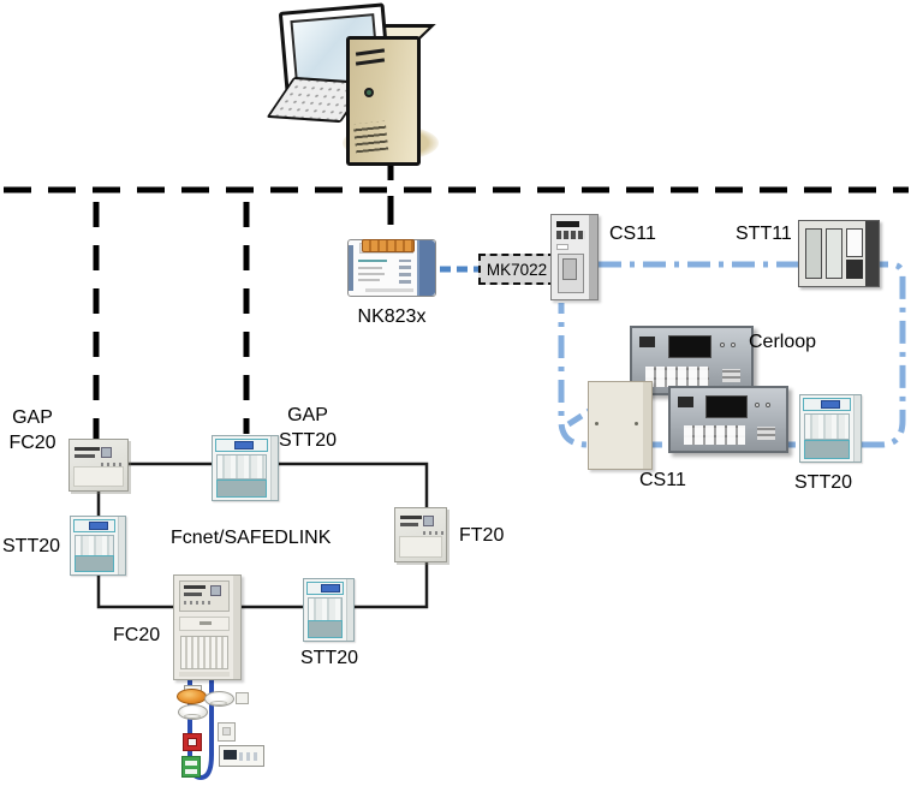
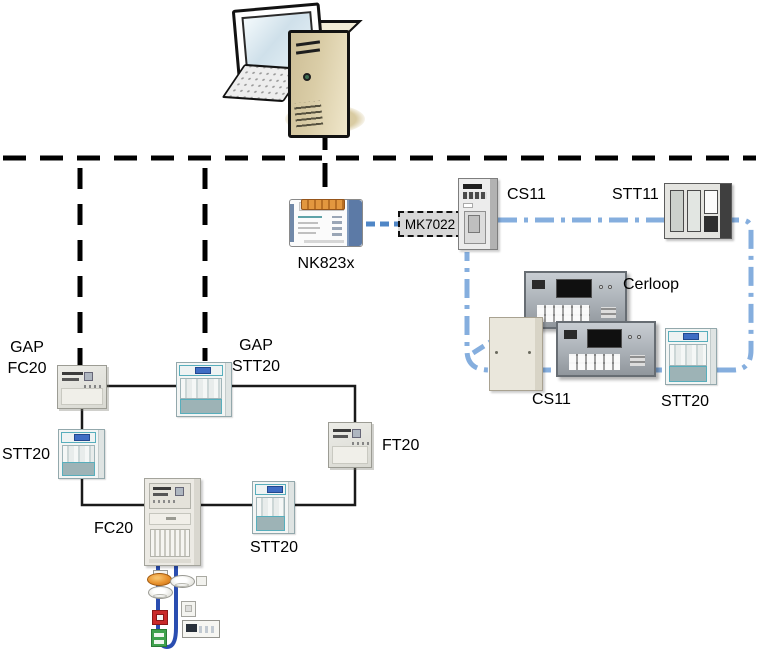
  NK823x
  MK7022
  CS11
  STT11
  Cerloop
  CS11
  STT20
  GAP
  FC20
  GAP
  STT20
  STT20
- Fcnet/SAFEDLINK
  FT20
  FC20
  STT20
